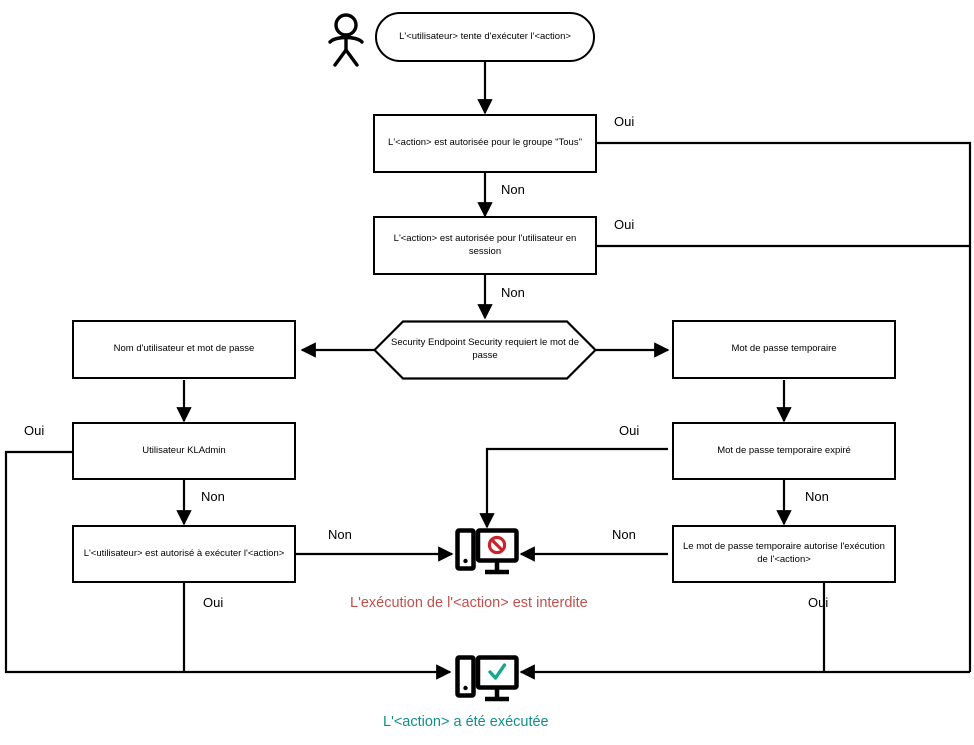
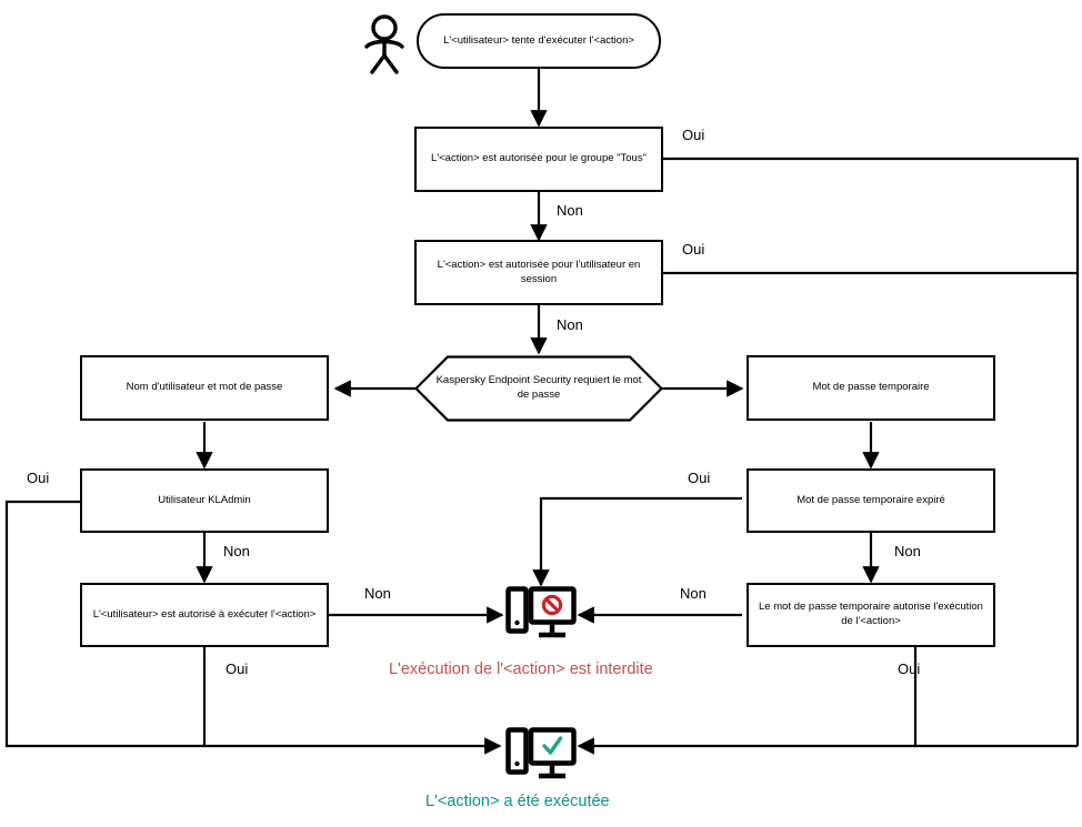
  L'<utilisateur> tente d'exécuter l'<action>
  L'<action> est autorisée pour le groupe "Tous"
  L'<action> est autorisée pour l'utilisateur en session
- Security Endpoint Security requiert le mot de passe
+ Kaspersky Endpoint Security requiert le mot de passe
  Nom d'utilisateur et mot de passe
  Mot de passe temporaire
  Utilisateur KLAdmin
  Mot de passe temporaire expiré
  L'<utilisateur> est autorisé à exécuter l'<action>
  Le mot de passe temporaire autorise l'exécution de l'<action>
  L'exécution de l'<action> est interdite
  L'<action> a été exécutée
  Oui
  Non
  Oui
  Non
  Oui
  Non
  Non
  Oui
  Oui
  Non
  Non
  Oui
